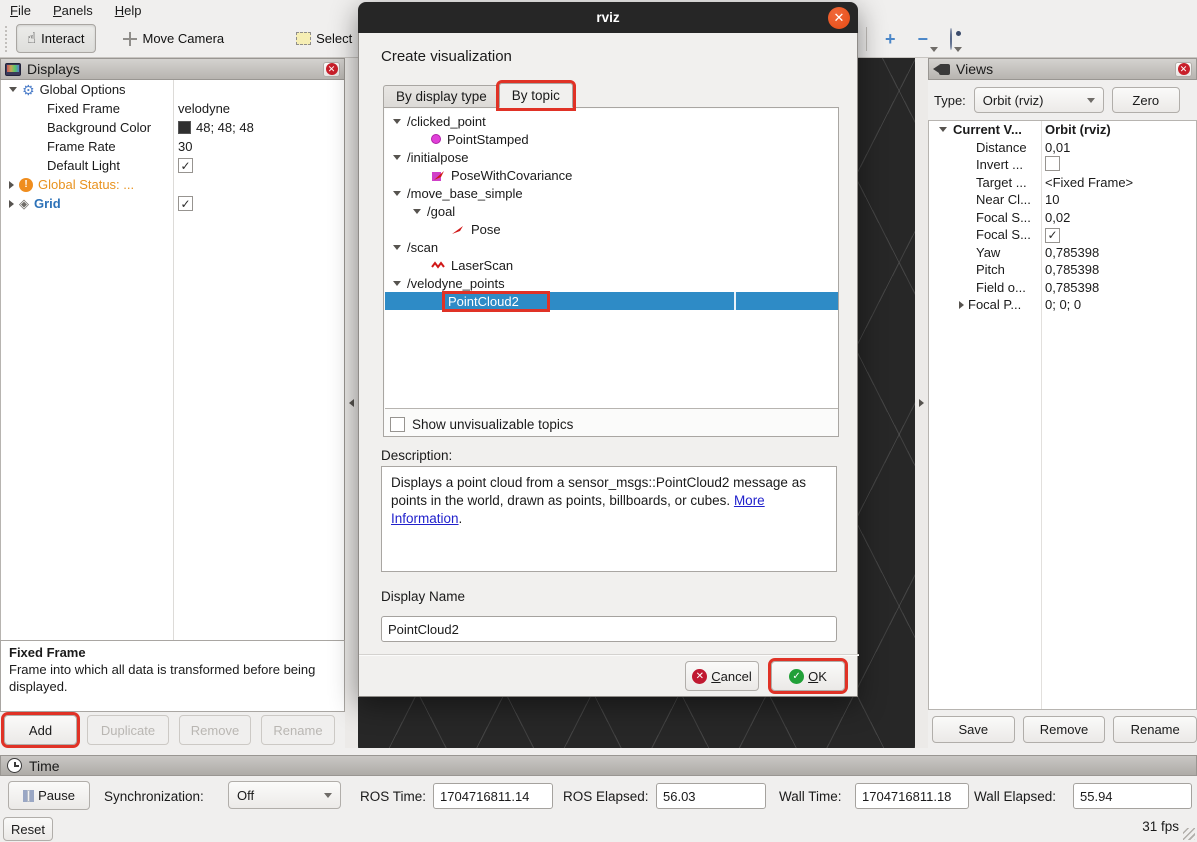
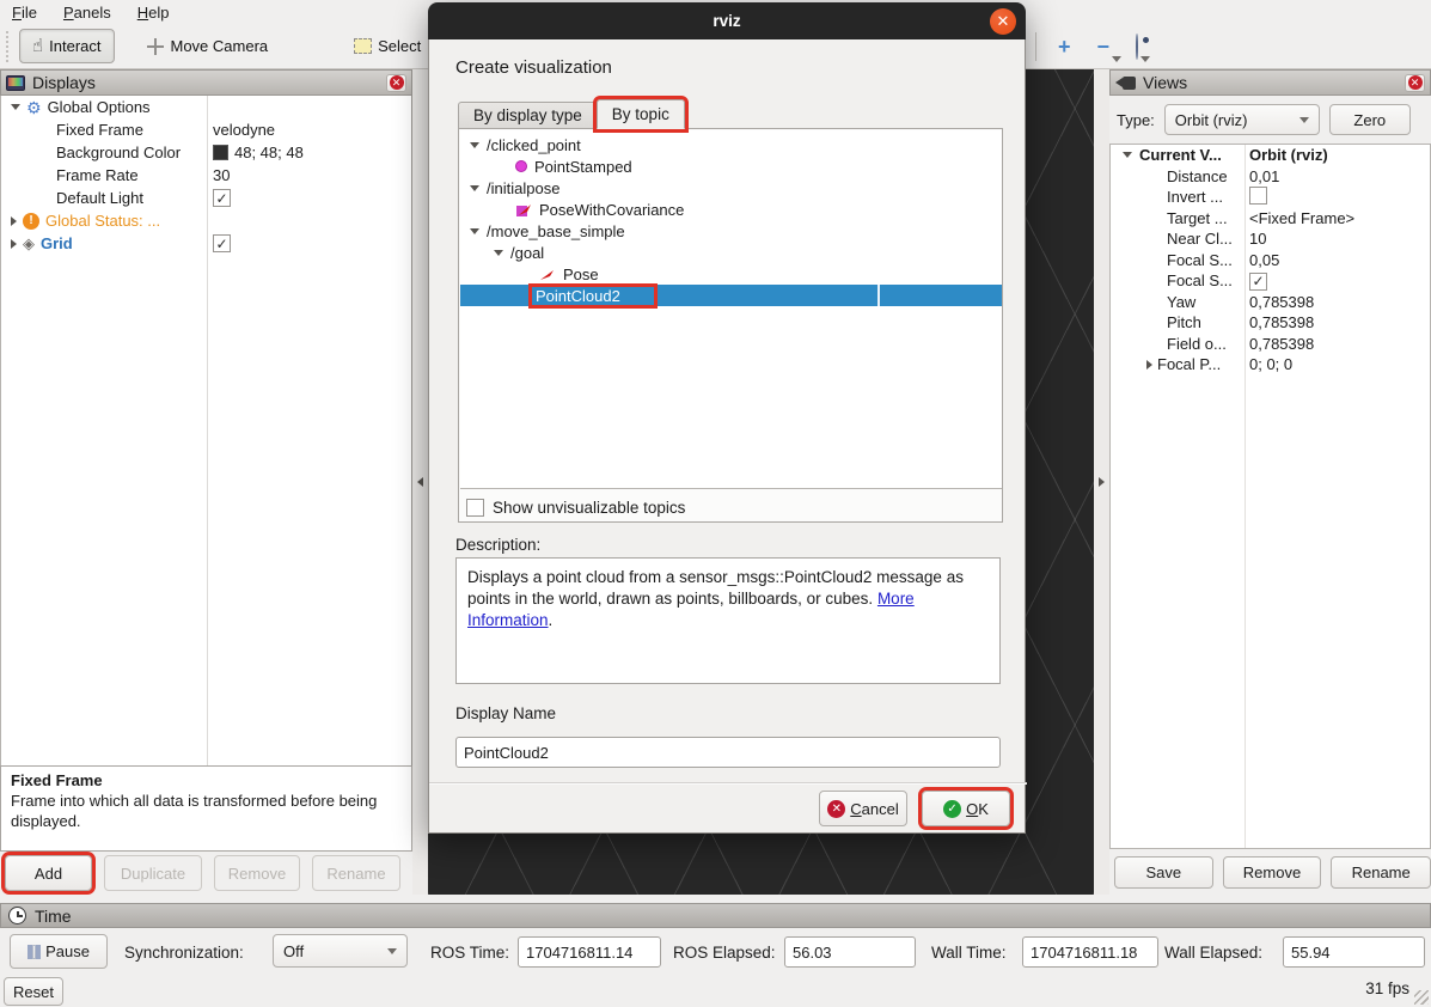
  File
  Panels
  Help
  ☝
  Interact
  Move Camera
  Select
  +
  −
  Displays
  ✕
  ⚙
  Global Options
  Fixed Frame
  velodyne
  Background Color
  48; 48; 48
  Frame Rate
  30
  Default Light
  !
  Global Status: ...
  ◈
  Grid
  Fixed Frame
  Frame into which all data is transformed before being displayed.
  Add
  Duplicate
  Remove
  Rename
  Views
  ✕
  Type:
  Orbit (rviz)
  Zero
  Current V...
  Orbit (rviz)
  Distance
  0,01
  Invert ...
  Target ...
  <Fixed Frame>
  Near Cl...
  10
  Focal S...
- 0,02
+ 0,05
  Focal S...
  Yaw
  0,785398
  Pitch
  0,785398
  Field o...
  0,785398
  Focal P...
  0; 0; 0
  Save
  Remove
  Rename
  rviz
  ✕
  Create visualization
  By display type
  By topic
  /clicked_point
  PointStamped
  /initialpose
  PoseWithCovariance
  /move_base_simple
  /goal
  Pose
- /scan
- LaserScan
- /velodyne_points
  PointCloud2
  Show unvisualizable topics
  Description:
  Displays a point cloud from a sensor_msgs::PointCloud2 message as points in the world, drawn as points, billboards, or cubes. More Information.
  Display Name
  PointCloud2
  ✕
  Cancel
  ✓
  OK
  Time
  Pause
  Synchronization:
  Off
  ROS Time:
  1704716811.14
  ROS Elapsed:
  56.03
  Wall Time:
  1704716811.18
  Wall Elapsed:
  55.94
  Reset
  31 fps
